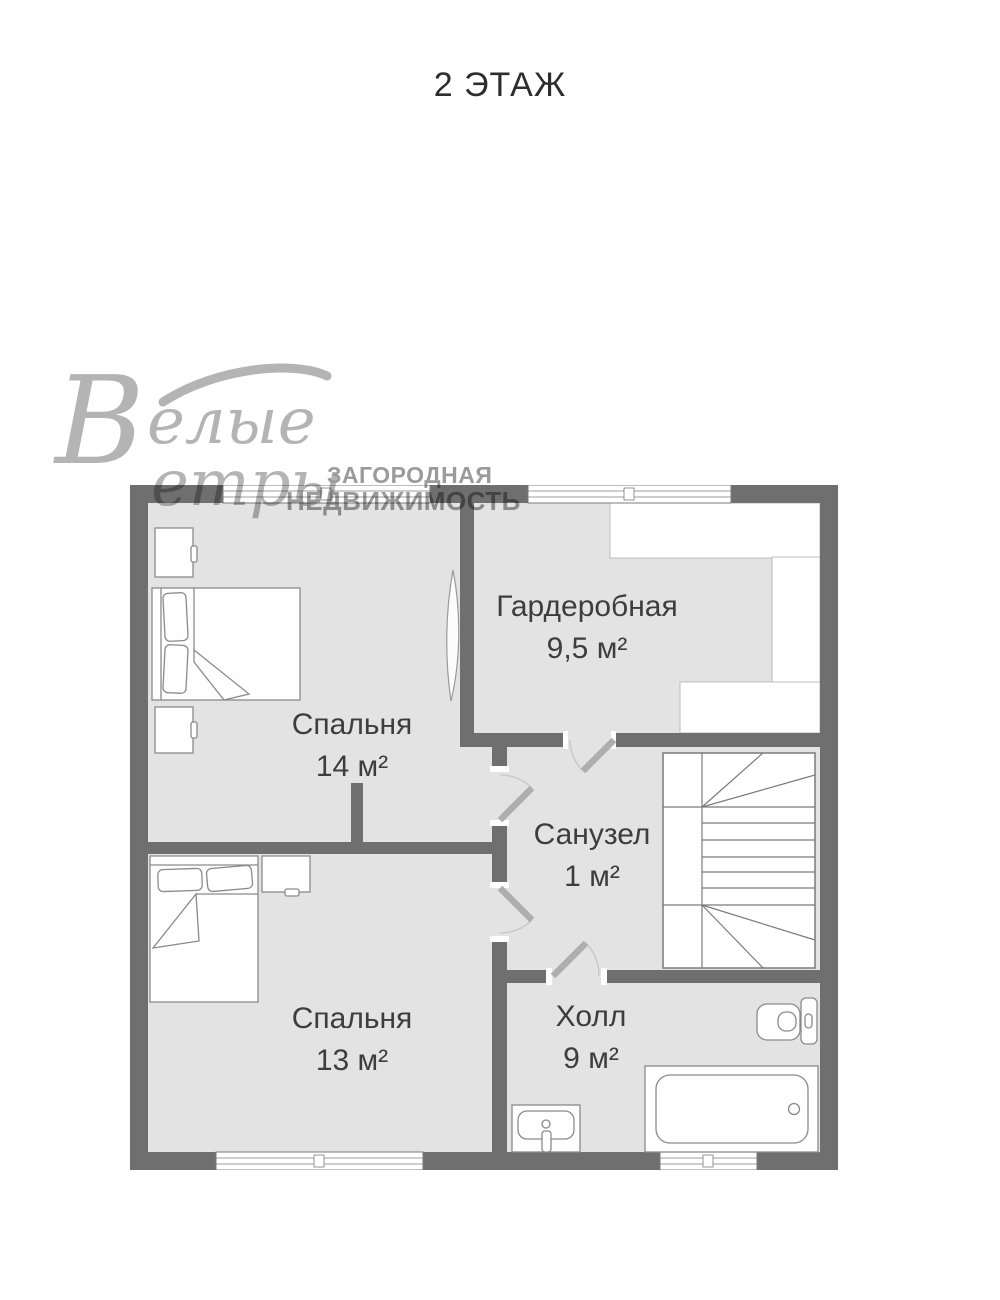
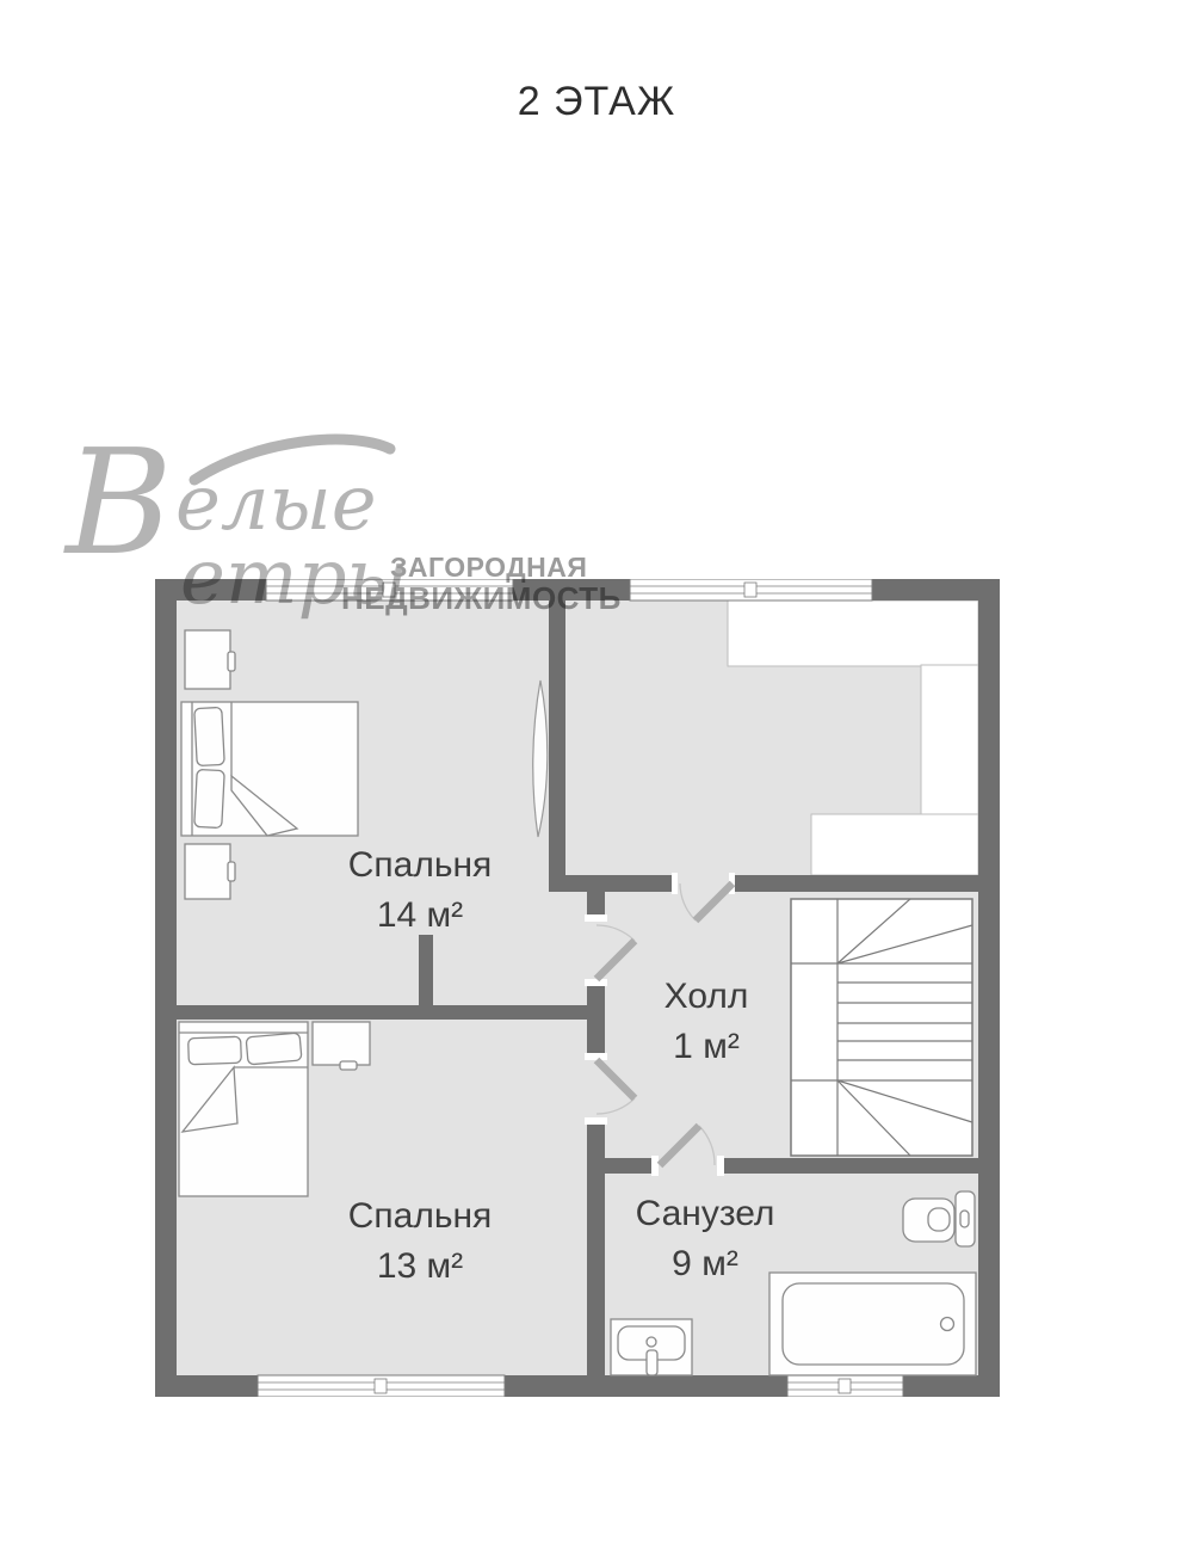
  2 ЭТАЖ
  Спальня
  14 м²
- Гардеробная
- 9,5 м²
- Санузел
+ Холл
  1 м²
  Спальня
  13 м²
- Холл
+ Санузел
  9 м²
  В
  елые
  етры
  ЗАГОРОДНАЯ
  НЕДВИЖИМОСТЬ
